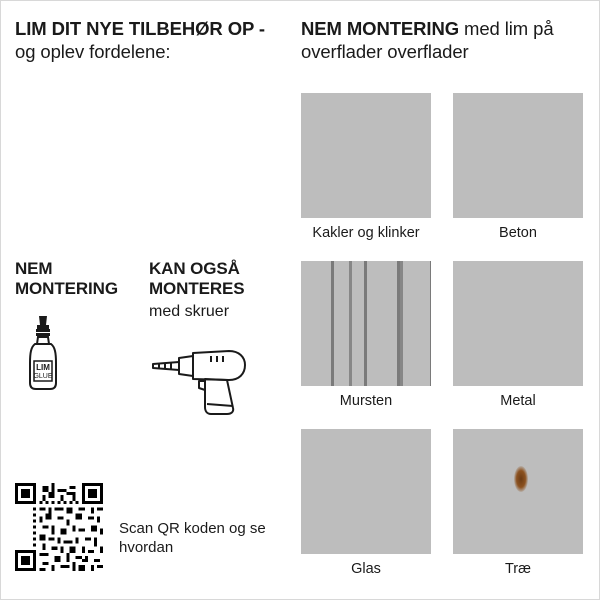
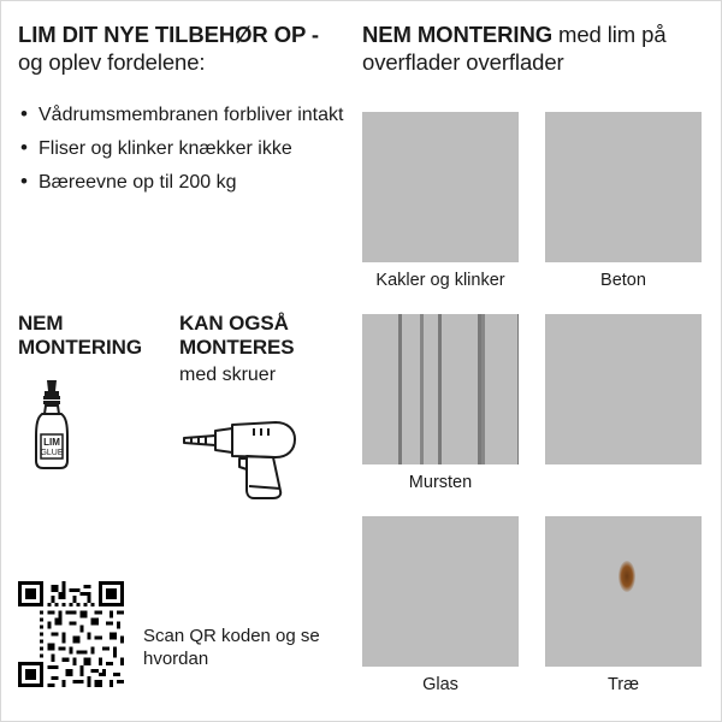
  LIM DIT NYE TILBEHØR OP - og oplev fordelene:
+ Vådrumsmembranen forbliver intakt
+ Fliser og klinker knækker ikke
+ Bæreevne op til 200 kg
  NEM MONTERING
  LIM
  KAN OGSÅ MONTERES
  med skruer
  Scan QR koden og se hvordan
  NEM MONTERING med lim på overflader overflader
  Kakler og klinker
  Beton
  Mursten
- Metal
  Glas
  Træ
